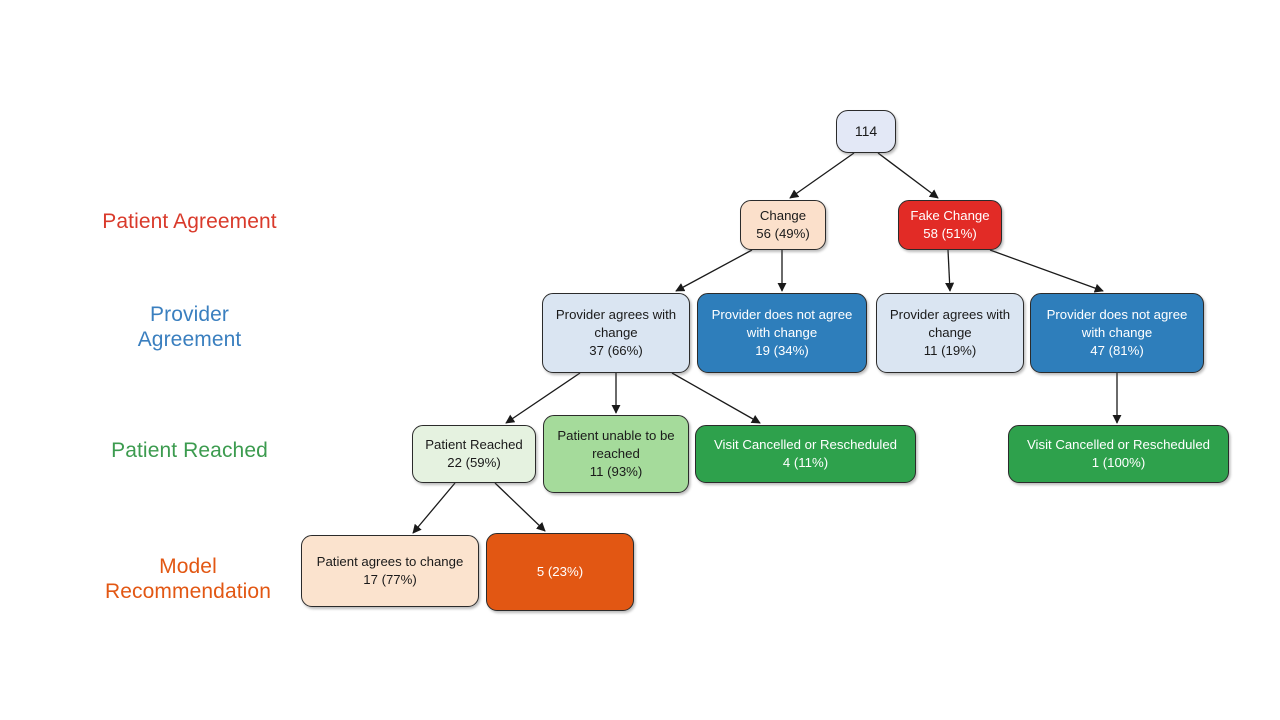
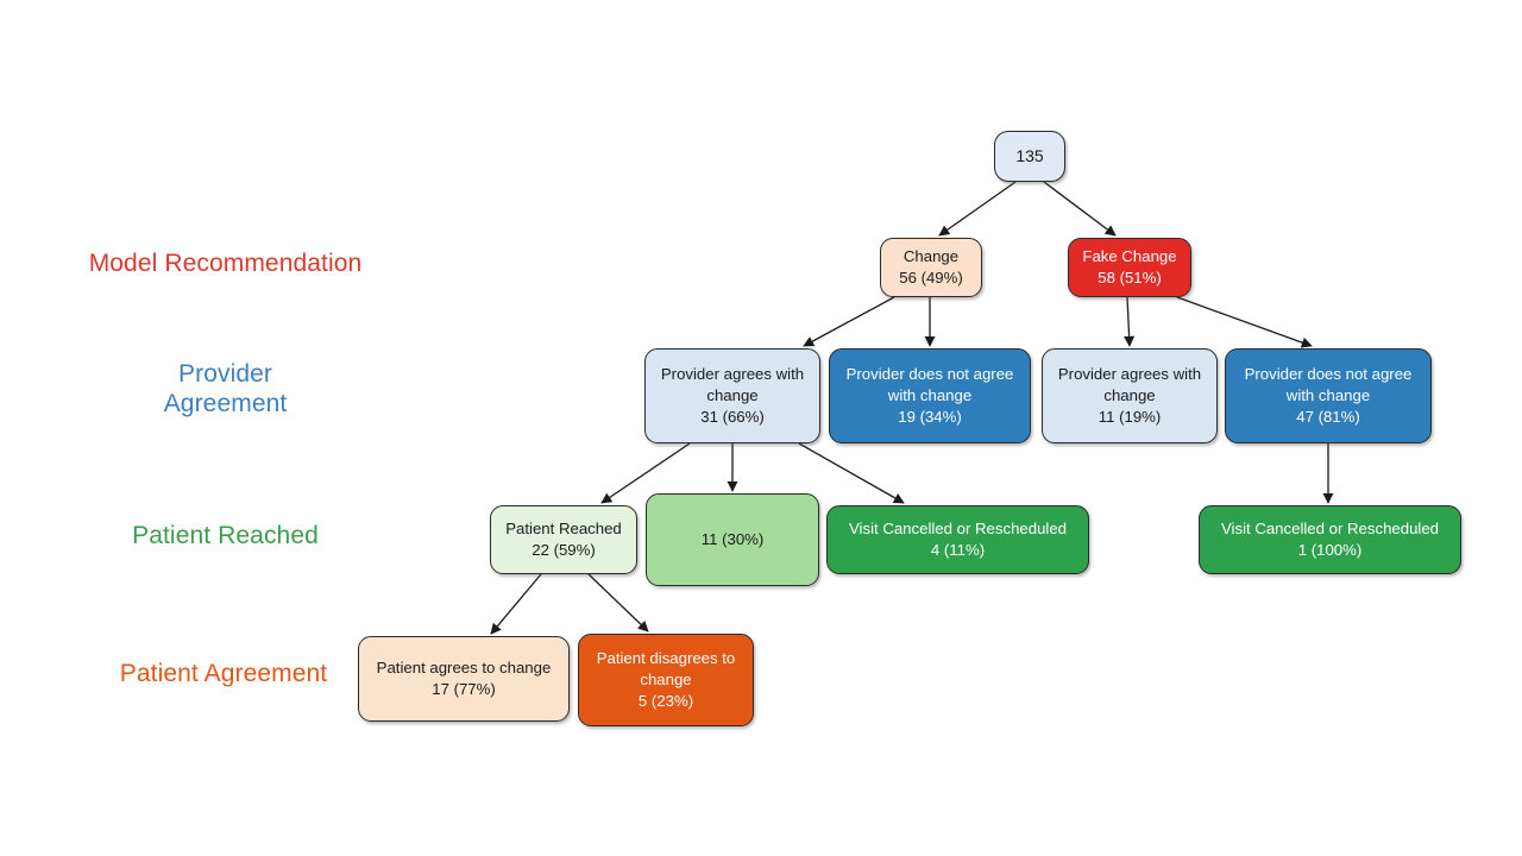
- Patient Agreement
+ Model Recommendation
  Provider
  Agreement
  Patient Reached
- Model Recommendation
+ Patient Agreement
- 114
+ 135
  Change
  56 (49%)
  Fake Change
  58 (51%)
  Provider agrees with change
- 37 (66%)
+ 31 (66%)
  Provider does not agree with change
  19 (34%)
  Provider agrees with change
  11 (19%)
  Provider does not agree with change
  47 (81%)
  Patient Reached
  22 (59%)
- Patient unable to be reached
- 11 (93%)
+ 11 (30%)
  Visit Cancelled or Rescheduled
  4 (11%)
  Visit Cancelled or Rescheduled
  1 (100%)
  Patient agrees to change
  17 (77%)
+ Patient disagrees to change
  5 (23%)
